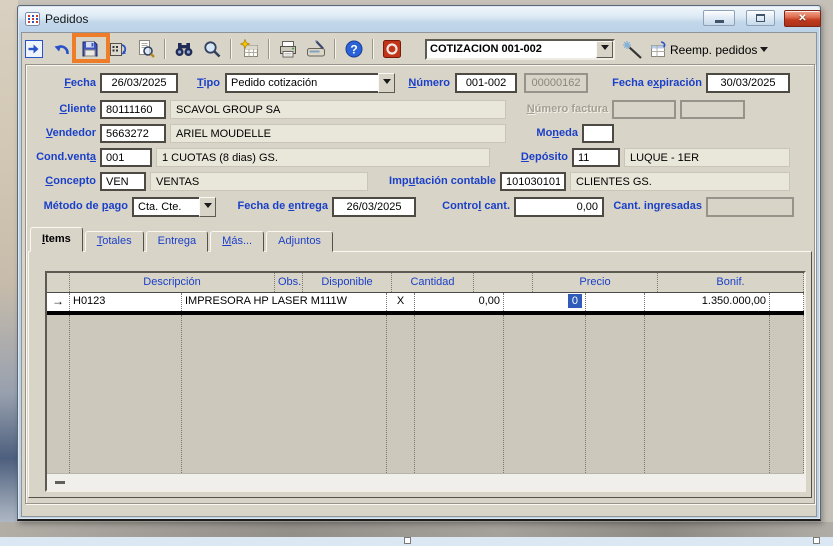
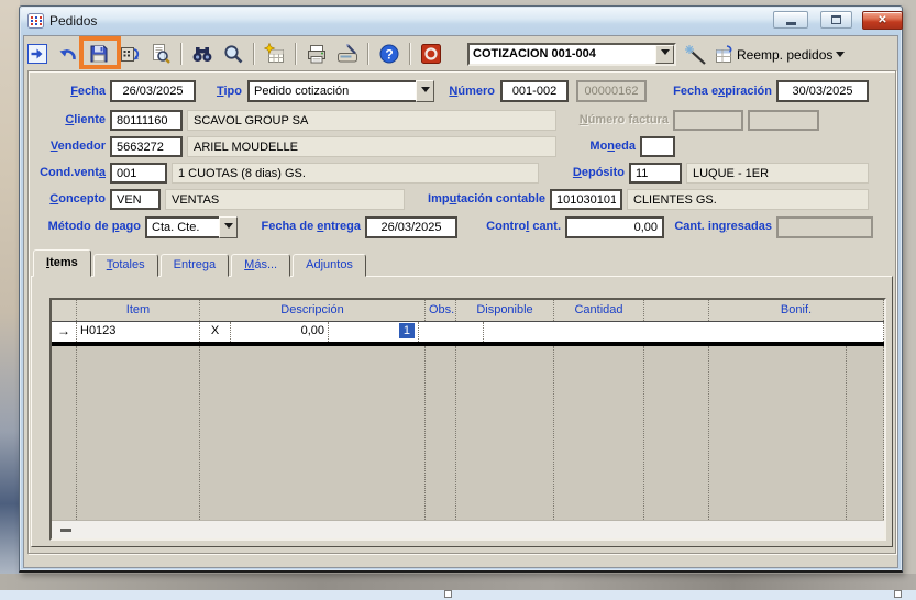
  Pedidos
  ✕
  ?
- COTIZACION 001-002
+ COTIZACION 001-004
  Reemp. pedidos
  Fecha
  26/03/2025
  Tipo
  Pedido cotización
  Número
  001-002
  00000162
  Fecha expiración
  30/03/2025
  Cliente
  80111160
  SCAVOL GROUP SA
  Número factura
  Vendedor
  5663272
  ARIEL MOUDELLE
  Moneda
  Cond.venta
  001
  1 CUOTAS (8 dias) GS.
  Depósito
  11
  LUQUE - 1ER
  Concepto
  VEN
  VENTAS
  Imputación contable
  101030101
  CLIENTES GS.
  Método de pago
  Cta. Cte.
  Fecha de entrega
  26/03/2025
  Control cant.
  0,00
  Cant. ingresadas
  Items
  Totales
  Entrega
  Más...
  Adjuntos
+ Item
  Descripción
  Obs.
  Disponible
  Cantidad
- Precio
  Bonif.
  →
  H0123
- IMPRESORA HP LASER M111W
  X
  0,00
- 0
+ 1
- 1.350.000,00
